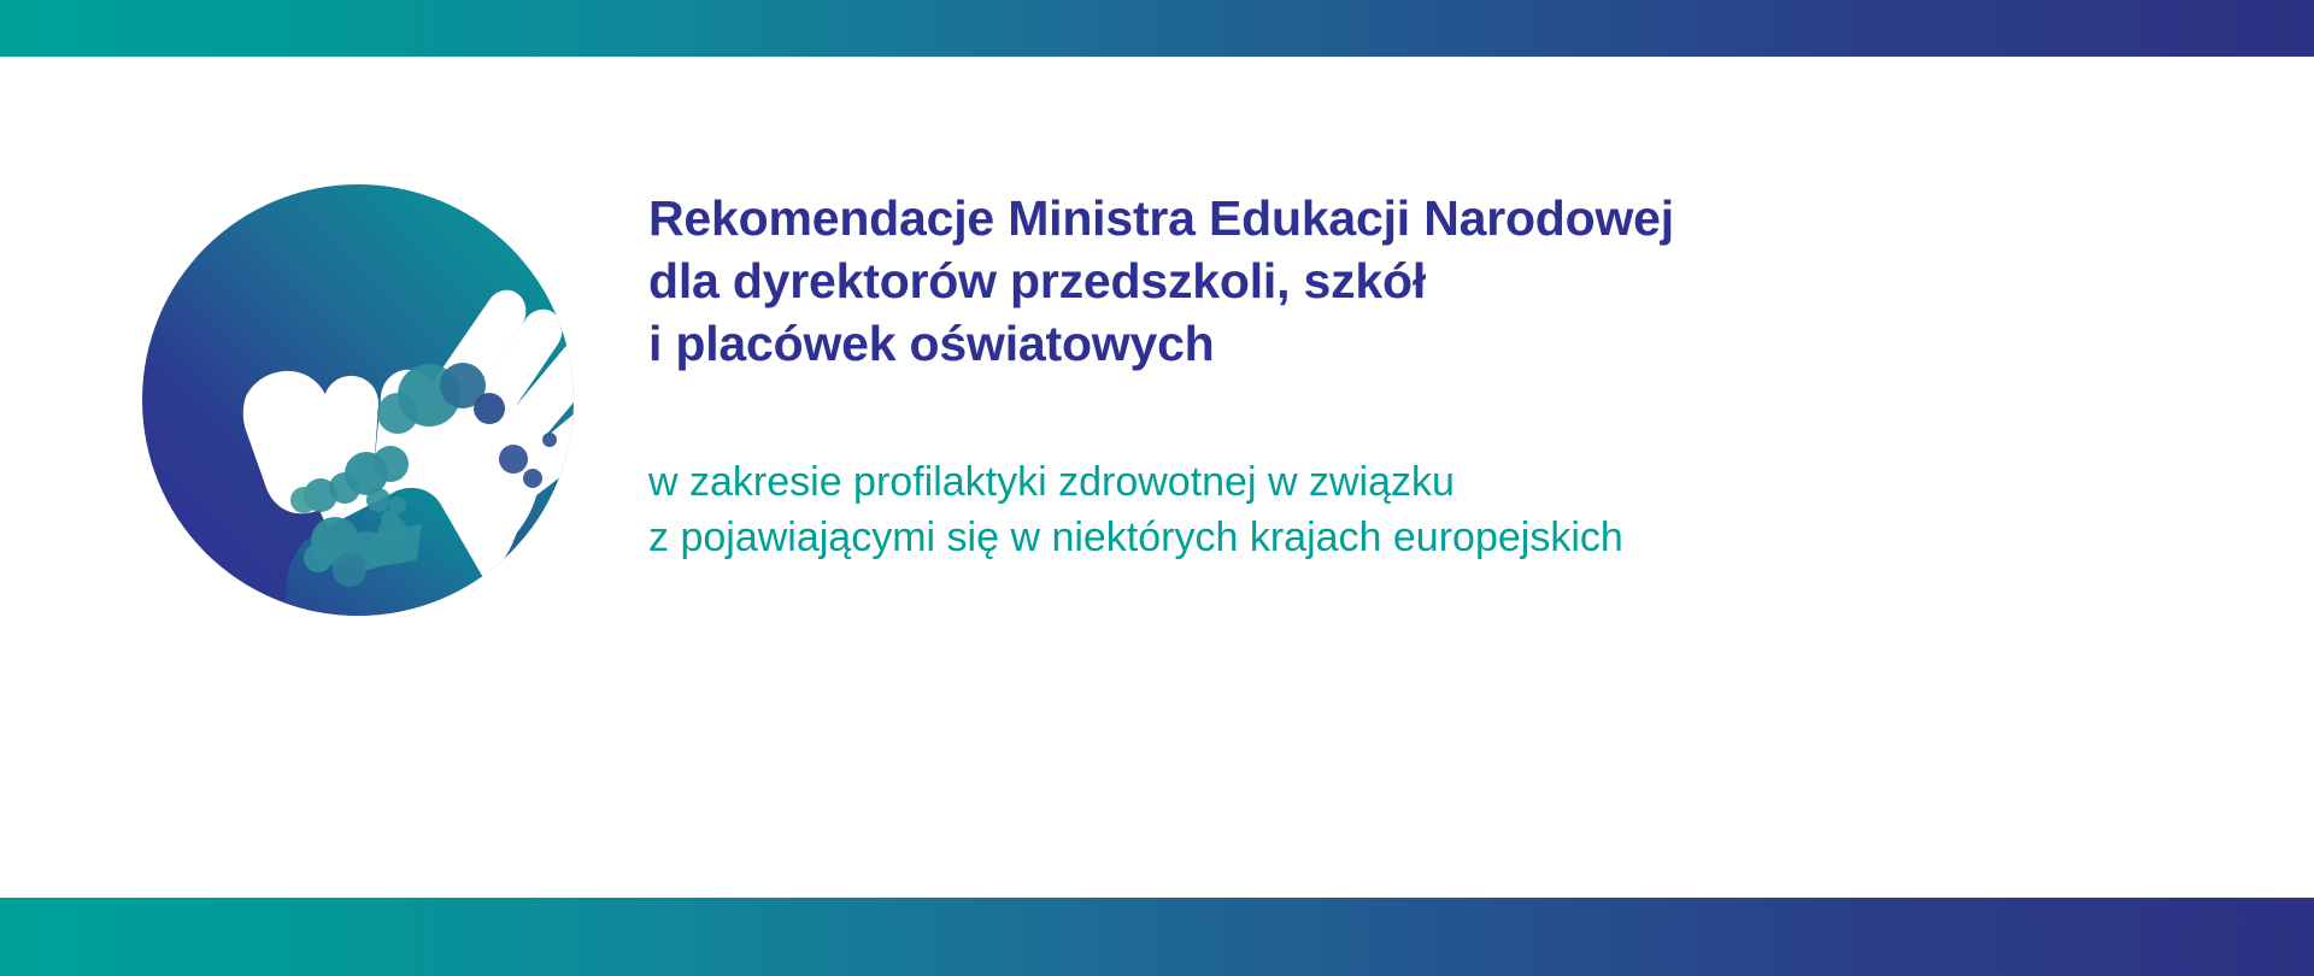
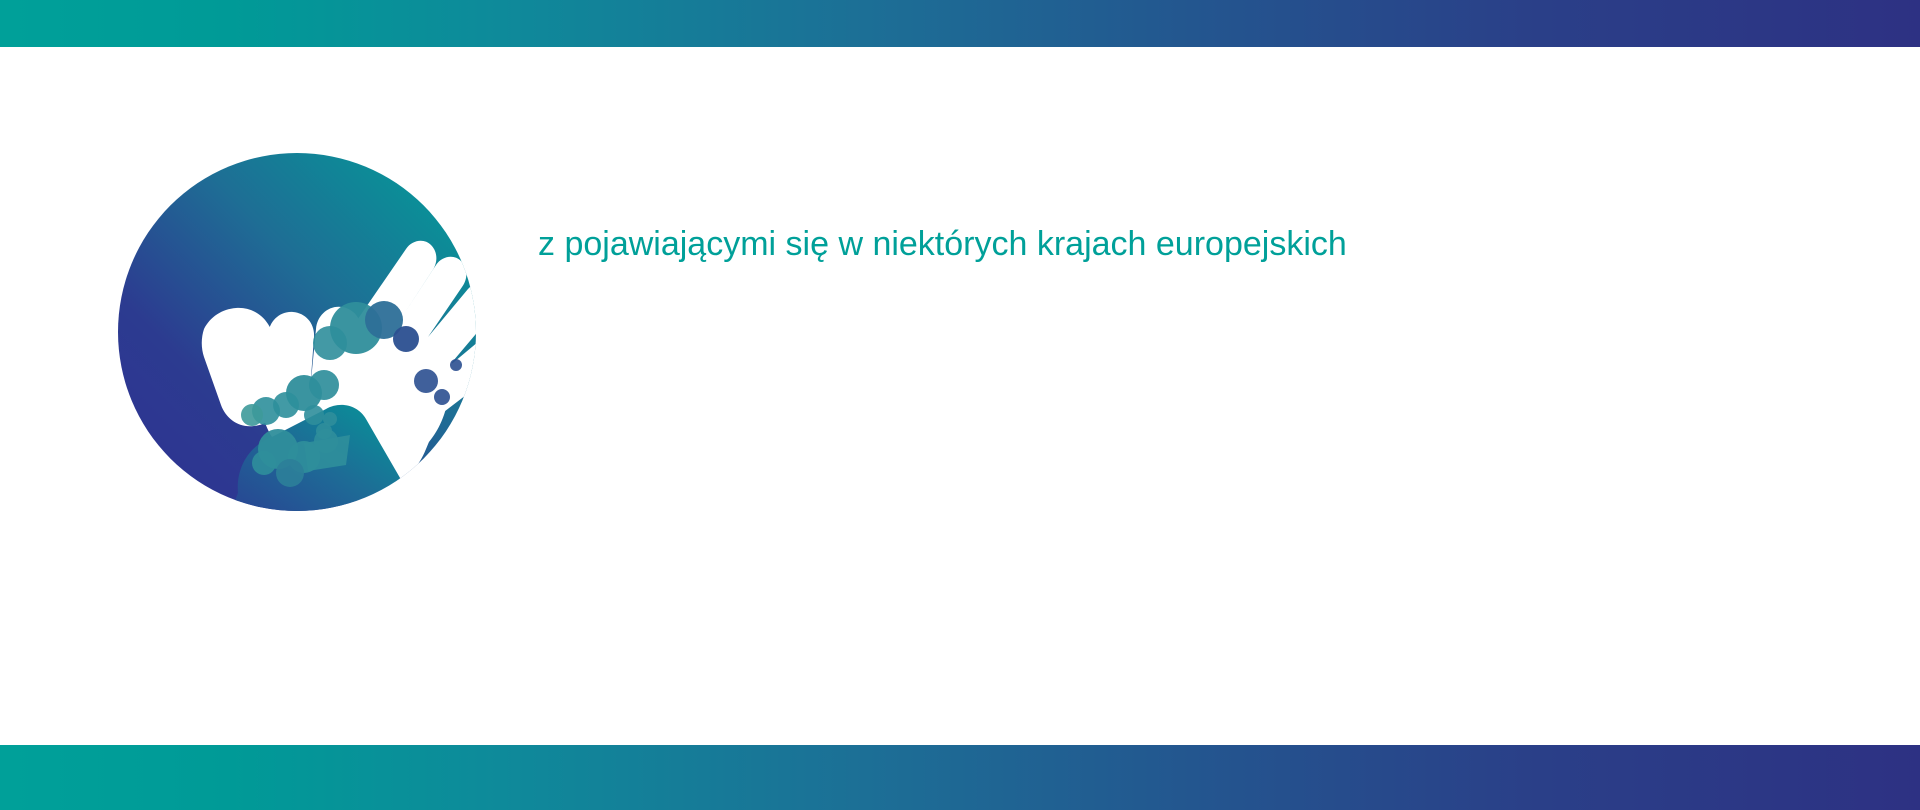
- Rekomendacje Ministra Edukacji Narodowej
- dla dyrektorów przedszkoli, szkół
- i placówek oświatowych
- w zakresie profilaktyki zdrowotnej w związku
  z pojawiającymi się w niektórych krajach europejskich
